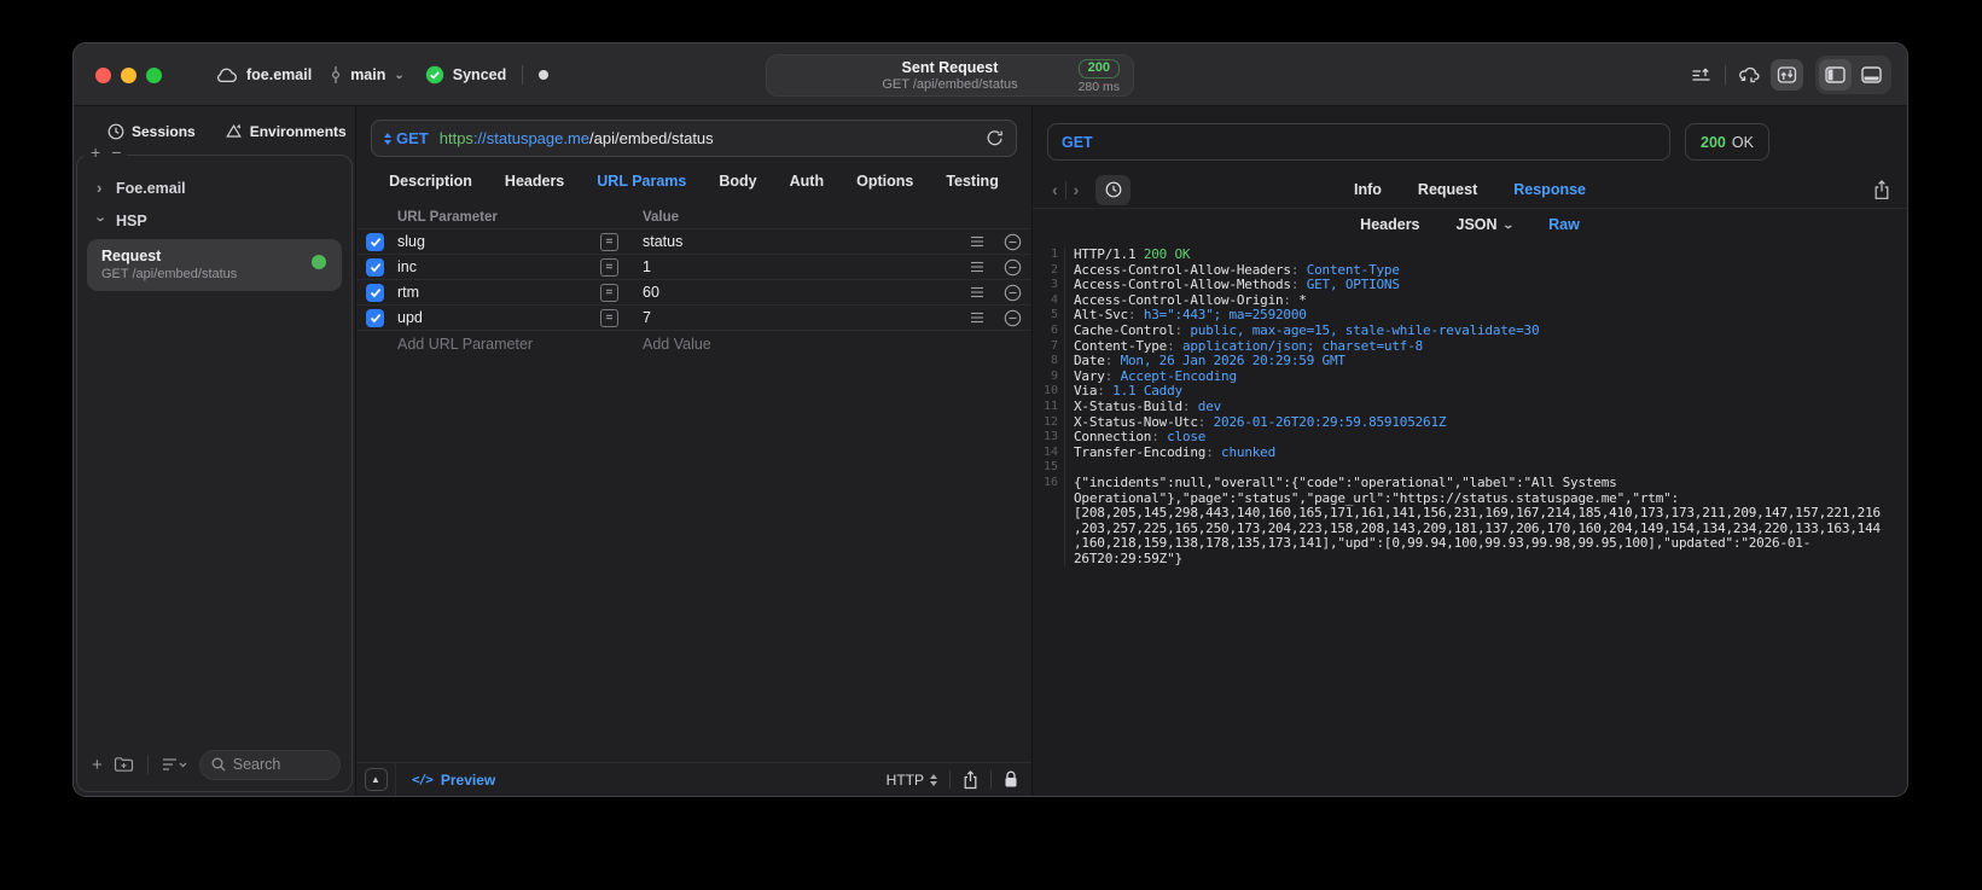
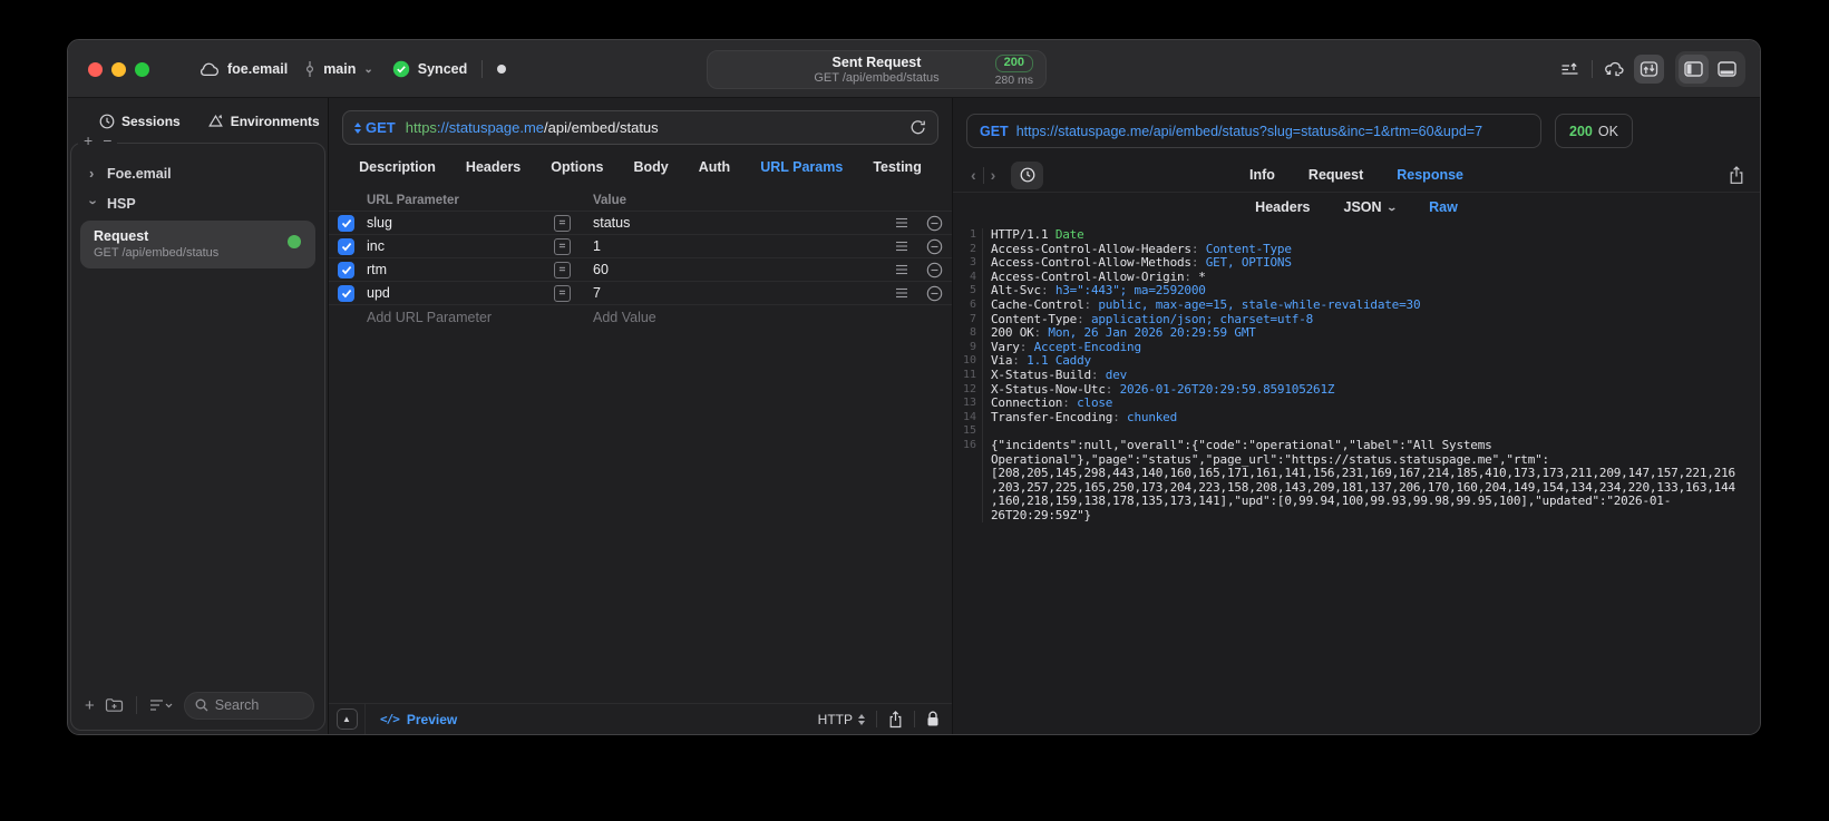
  foe.email
  main
  ⌄
  Synced
  Sent Request
  GET /api/embed/status
  200
  280 ms
  Sessions
  Environments
  +
  −
  ›
  Foe.email
  HSP
  Request
  GET /api/embed/status
  +
  Search
  GET
  https
  ://statuspage.me
  /api/embed/status
  Description
  Headers
- URL Params
+ Options
  Body
  Auth
- Options
+ URL Params
  Testing
  URL Parameter
  Value
  slug
  =
  status
  inc
  =
  1
  rtm
  =
  60
  upd
  =
  7
  Add URL Parameter
  Add Value
  ▲
  </>
  Preview
  HTTP
  GET
+ https://statuspage.me/api/embed/status?slug=status&inc=1&rtm=60&upd=7
  200
  OK
  ‹
  ›
  Info
  Request
  Response
  Headers
  JSON
  ⌄
  Raw
  1
- HTTP/1.1 200 OK
+ HTTP/1.1 Date
  2
  Access-Control-Allow-Headers: Content-Type
  3
  Access-Control-Allow-Methods: GET, OPTIONS
  4
  Access-Control-Allow-Origin: *
  5
  Alt-Svc: h3=":443"; ma=2592000
  6
  Cache-Control: public, max-age=15, stale-while-revalidate=30
  7
  Content-Type: application/json; charset=utf-8
  8
- Date: Mon, 26 Jan 2026 20:29:59 GMT
+ 200 OK: Mon, 26 Jan 2026 20:29:59 GMT
  9
  Vary: Accept-Encoding
  10
  Via: 1.1 Caddy
  11
  X-Status-Build: dev
  12
  X-Status-Now-Utc: 2026-01-26T20:29:59.859105261Z
  13
  Connection: close
  14
  Transfer-Encoding: chunked
  15
  16
  {"incidents":null,"overall":{"code":"operational","label":"All Systems Operational"},"page":"status","page_url":"https://status.statuspage.me","rtm":[208,205,145,298,443,140,160,165,171,161,141,156,231,169,167,214,185,410,173,173,211,209,147,157,221,216,203,257,225,165,250,173,204,223,158,208,143,209,181,137,206,170,160,204,149,154,134,234,220,133,163,144,160,218,159,138,178,135,173,141],"upd":[0,99.94,100,99.93,99.98,99.95,100],"updated":"2026-01-26T20:29:59Z"}
